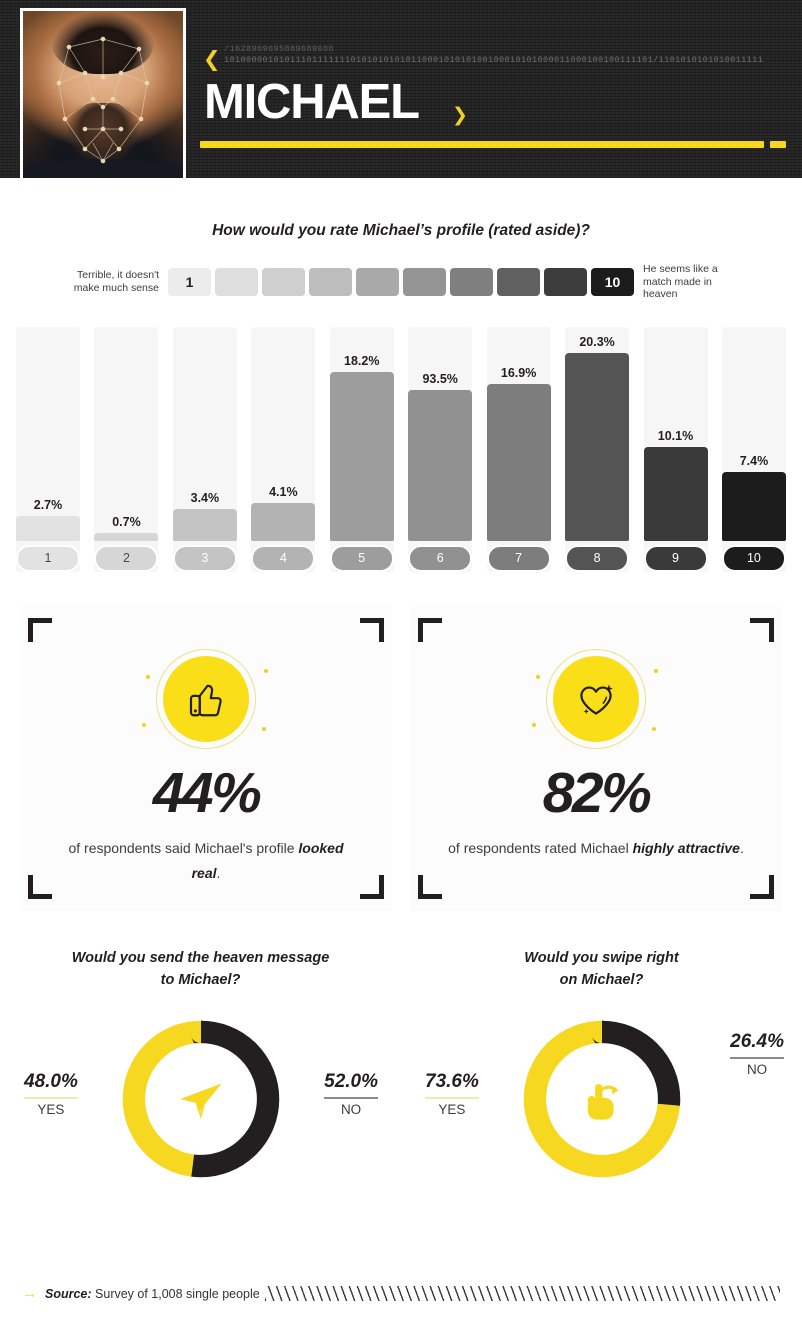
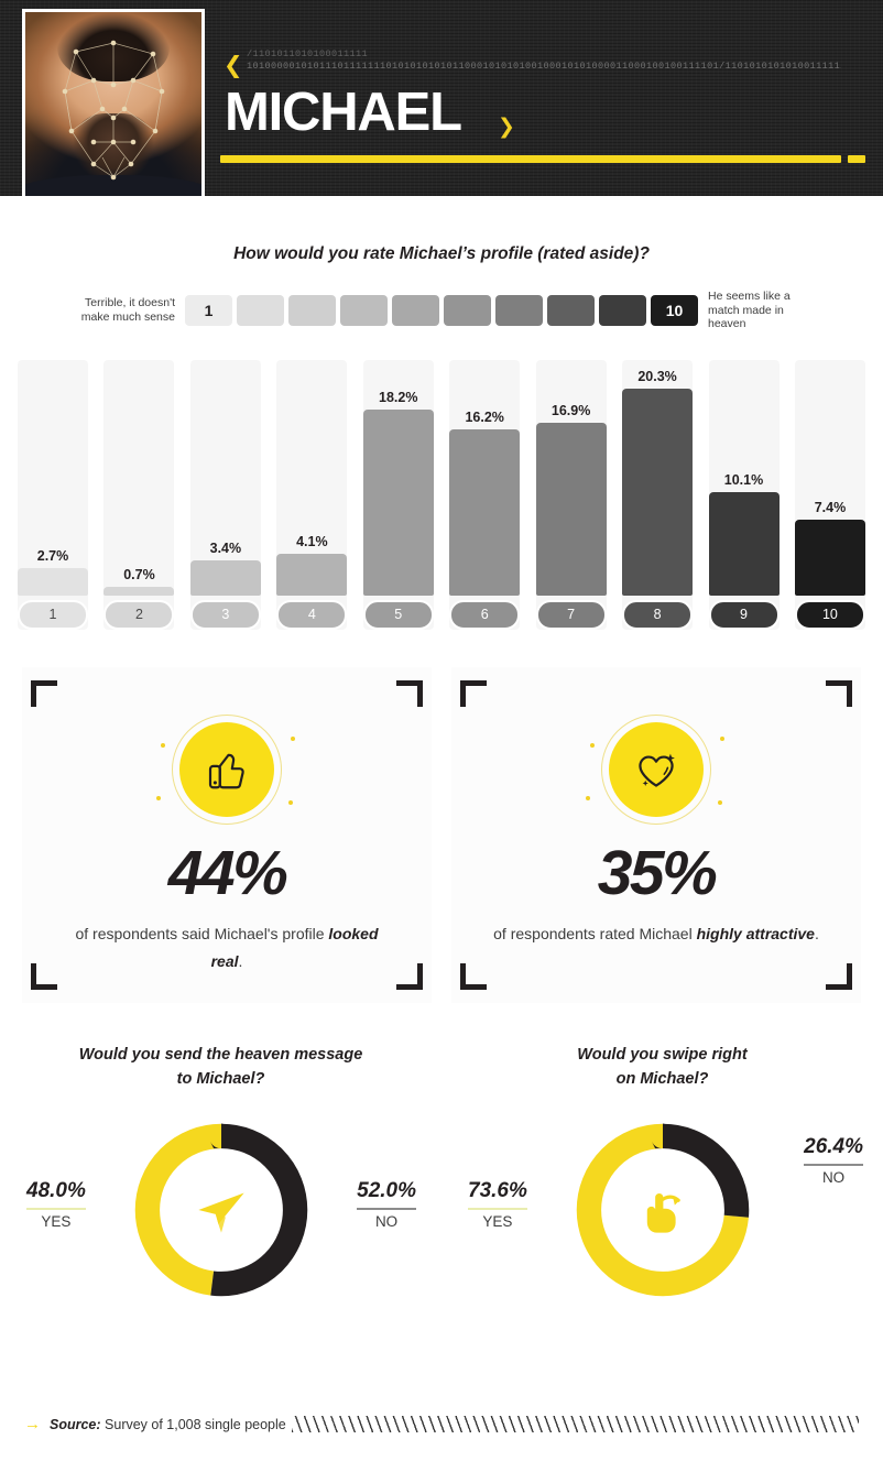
  ❮
- /1628909695889689600
+ /1101011010100011111
  101000001010111011111110101010101011000101010100100010101000011000100100111101/1101010101010011111
  MICHAEL
  ❯
  How would you rate Michael’s profile (rated aside)?
  Terrible, it doesn't make much sense
  1
  10
  He seems like a match made in heaven
  2.7%
  1
  0.7%
  2
  3.4%
  3
  4.1%
  4
  18.2%
  5
- 93.5%
+ 16.2%
  6
  16.9%
  7
  20.3%
  8
  10.1%
  9
  7.4%
  10
  44%
  of respondents said Michael's profile looked real.
- 82%
+ 35%
  of respondents rated Michael highly attractive.
  Would you send the heaven message
  to Michael?
  48.0%
  YES
  52.0%
  NO
  Would you swipe right
  on Michael?
  73.6%
  YES
  26.4%
  NO
  →
  Source: Survey of 1,008 single people
